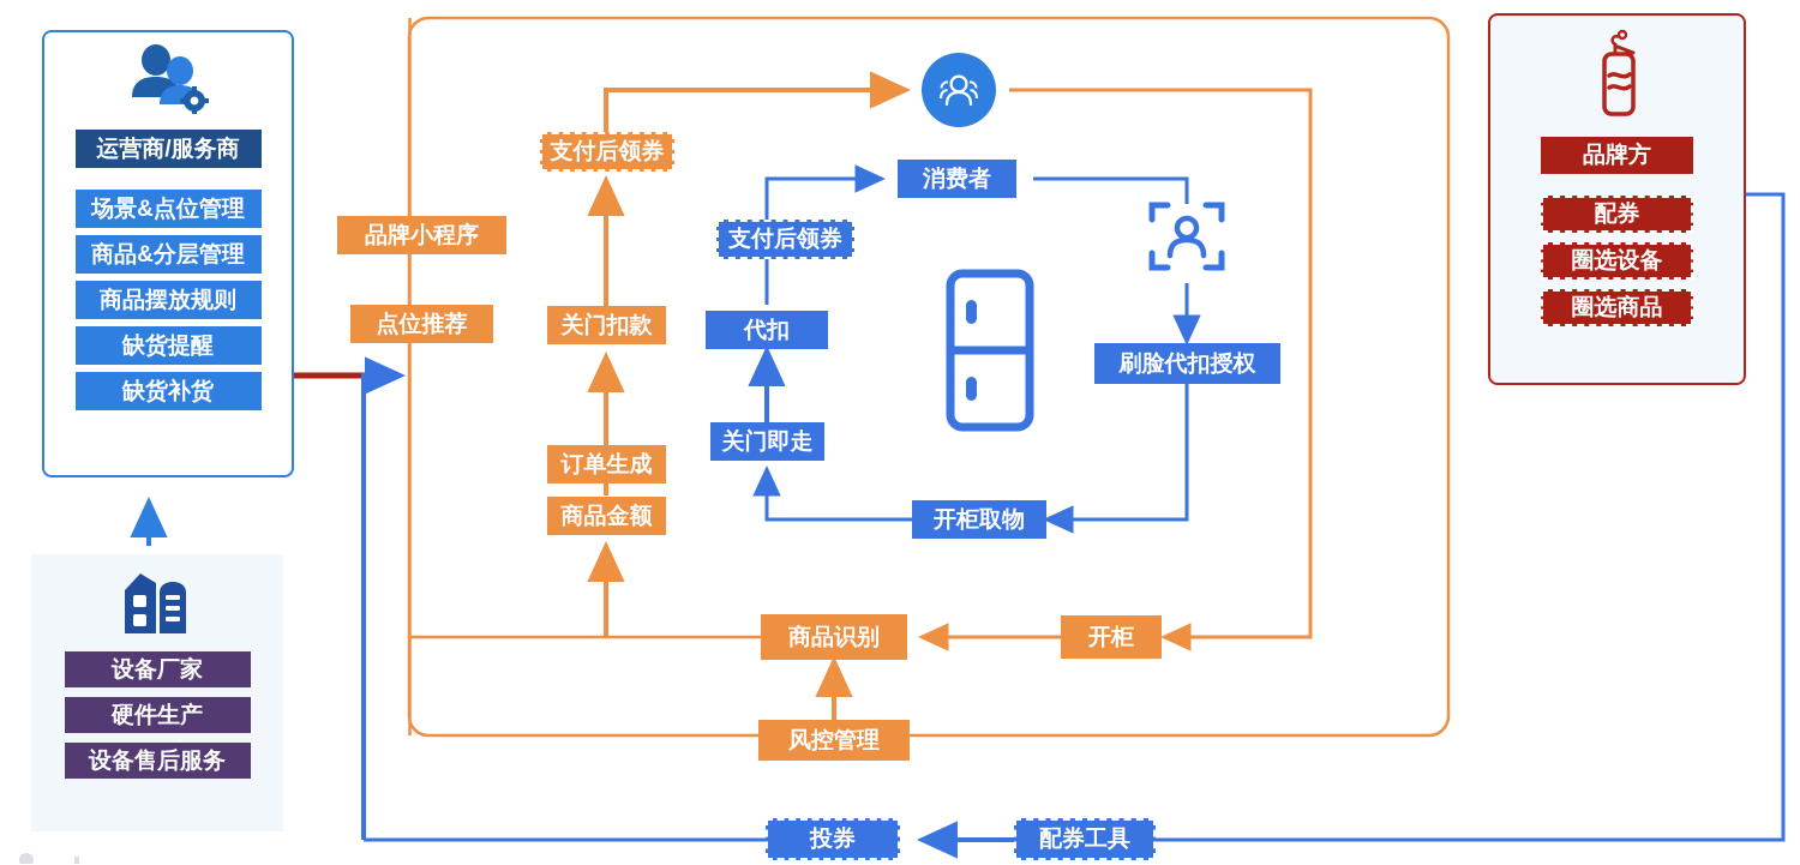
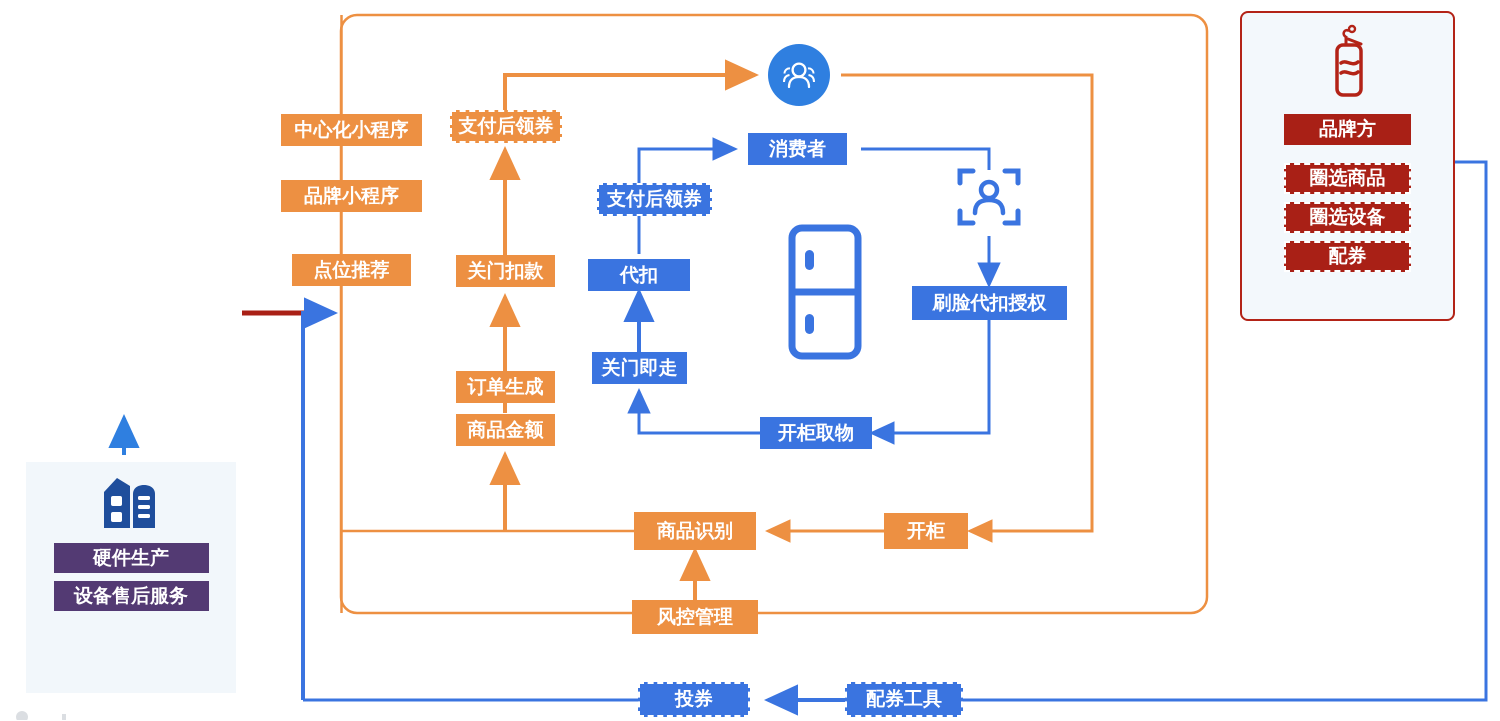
- 运营商/服务商
- 场景&点位管理
- 商品&分层管理
- 商品摆放规则
- 缺货提醒
- 缺货补货
- 设备厂家
  硬件生产
  设备售后服务
  品牌方
- 配券
+ 圈选商品
  圈选设备
- 圈选商品
+ 配券
+ 中心化小程序
  品牌小程序
  点位推荐
  支付后领券
  关门扣款
  订单生成
  商品金额
  消费者
  支付后领券
  代扣
  关门即走
  开柜取物
  刷脸代扣授权
  商品识别
  开柜
  风控管理
  投券
  配券工具
